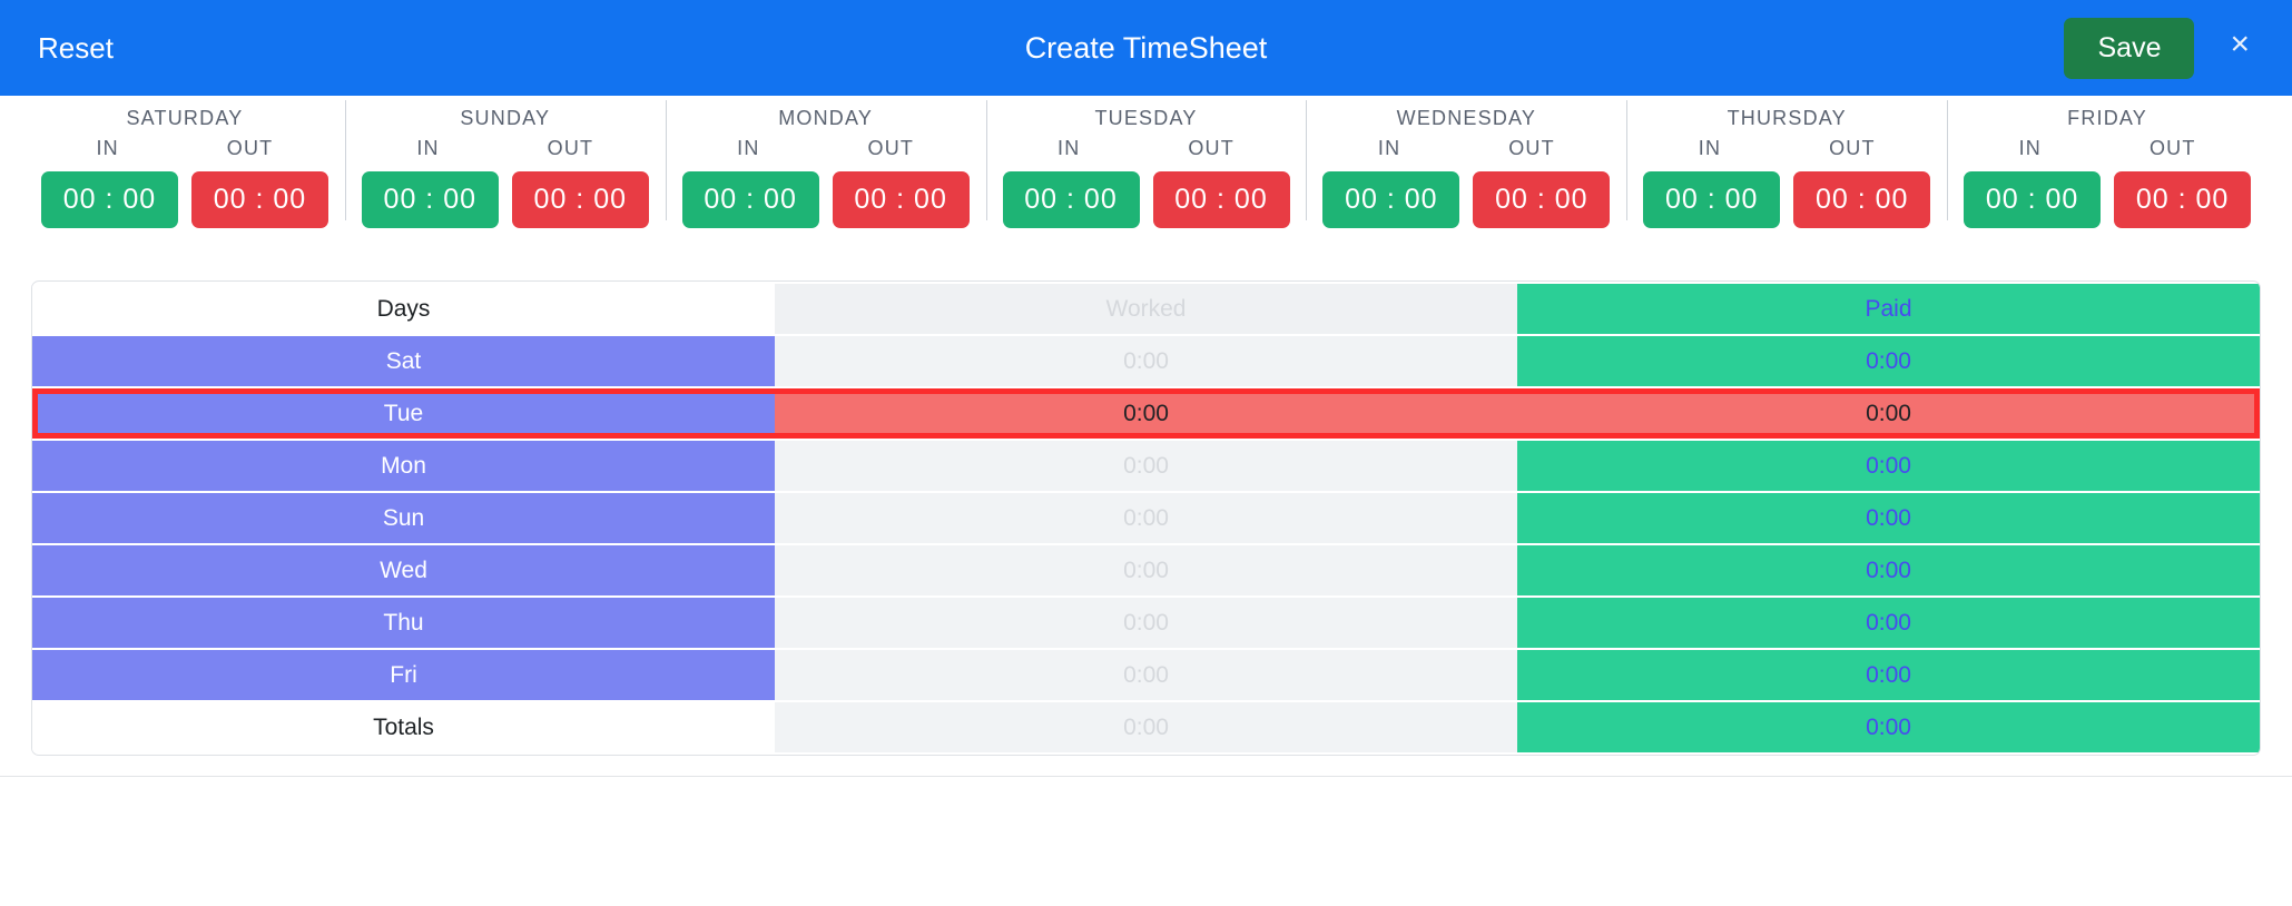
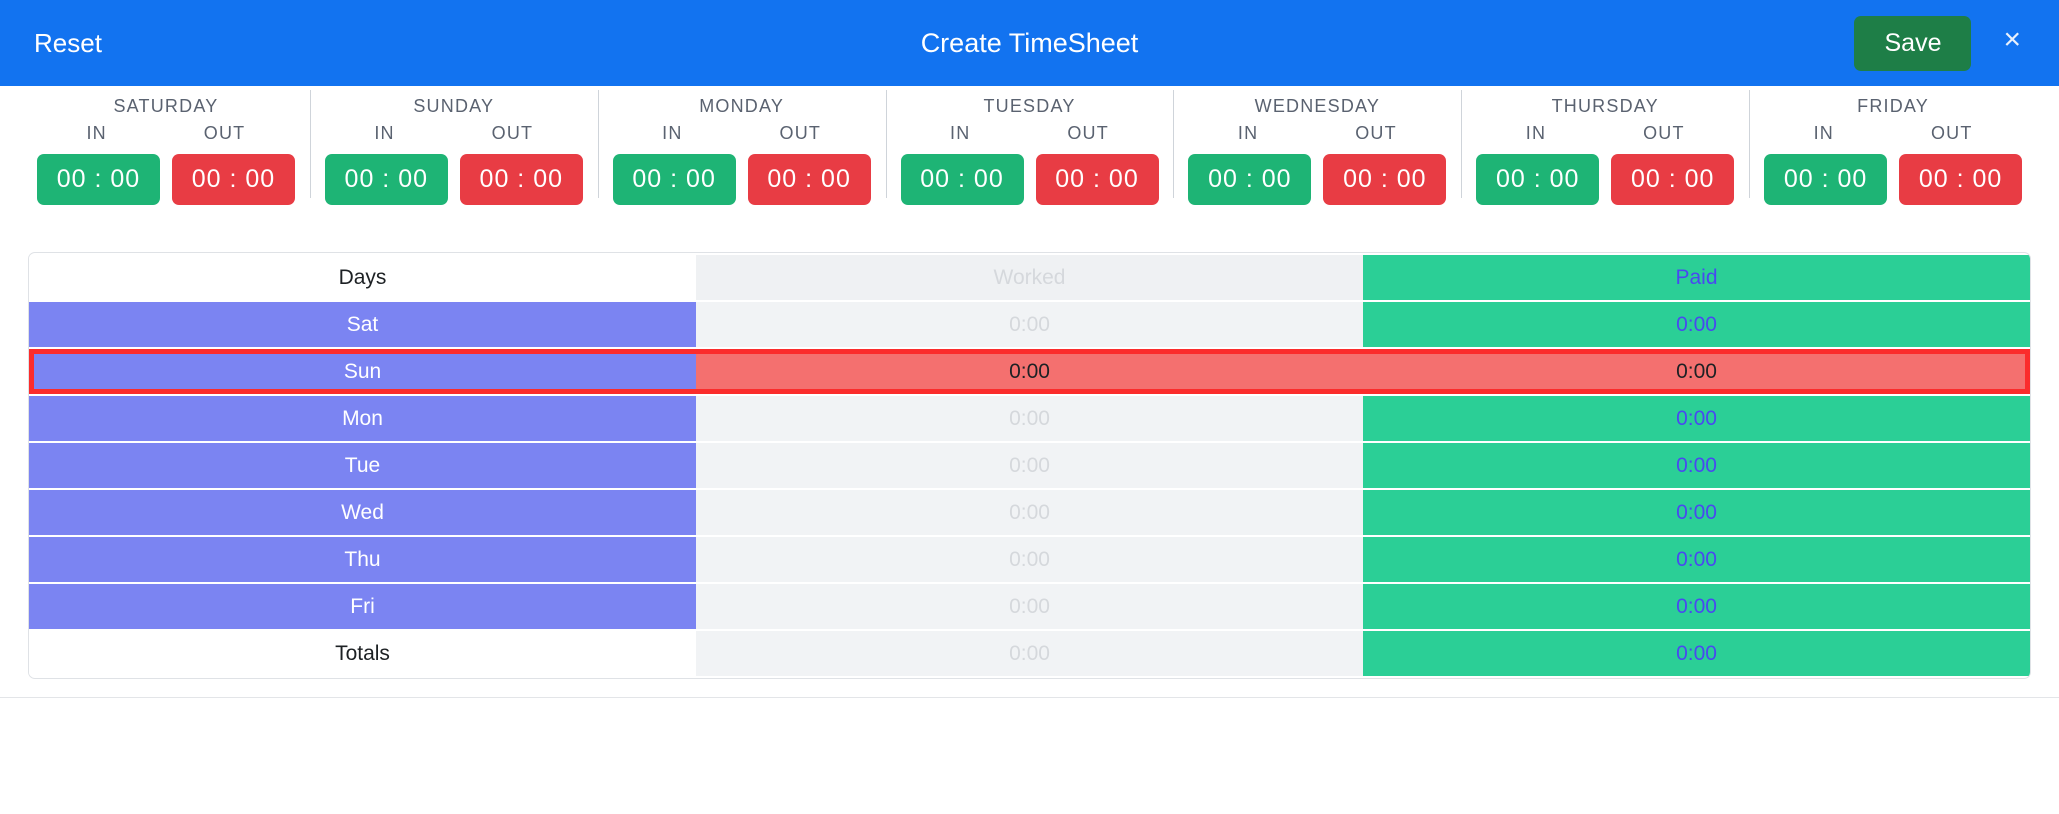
  Reset
  Create TimeSheet
  Save
  ×
  SATURDAY
  IN
  OUT
  00 : 00
  00 : 00
  SUNDAY
  IN
  OUT
  00 : 00
  00 : 00
  MONDAY
  IN
  OUT
  00 : 00
  00 : 00
  TUESDAY
  IN
  OUT
  00 : 00
  00 : 00
  WEDNESDAY
  IN
  OUT
  00 : 00
  00 : 00
  THURSDAY
  IN
  OUT
  00 : 00
  00 : 00
  FRIDAY
  IN
  OUT
  00 : 00
  00 : 00
  Days	Worked	Paid
  Sat	0:00	0:00
- Tue	0:00	0:00
+ Sun	0:00	0:00
  Mon	0:00	0:00
- Sun	0:00	0:00
+ Tue	0:00	0:00
  Wed	0:00	0:00
  Thu	0:00	0:00
  Fri	0:00	0:00
  Totals	0:00	0:00
